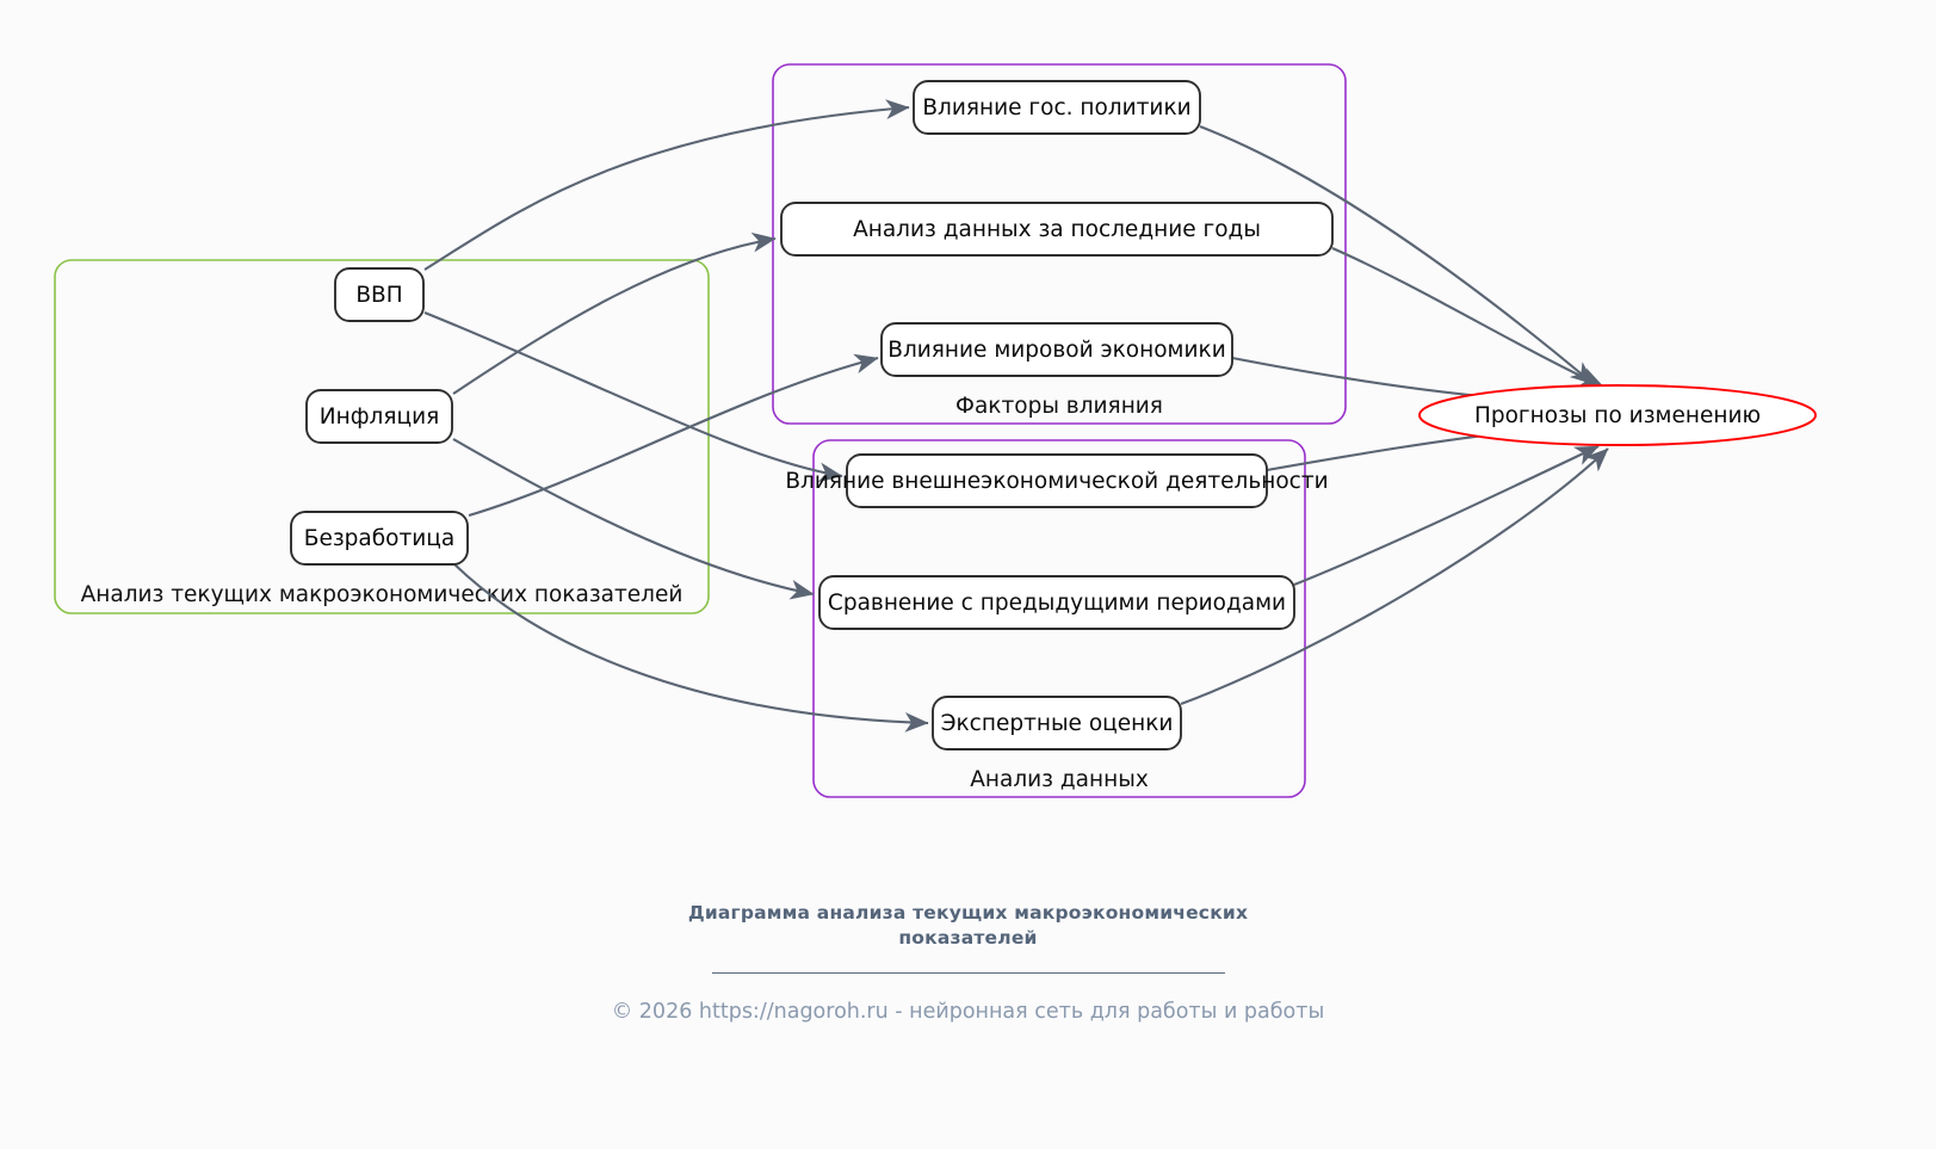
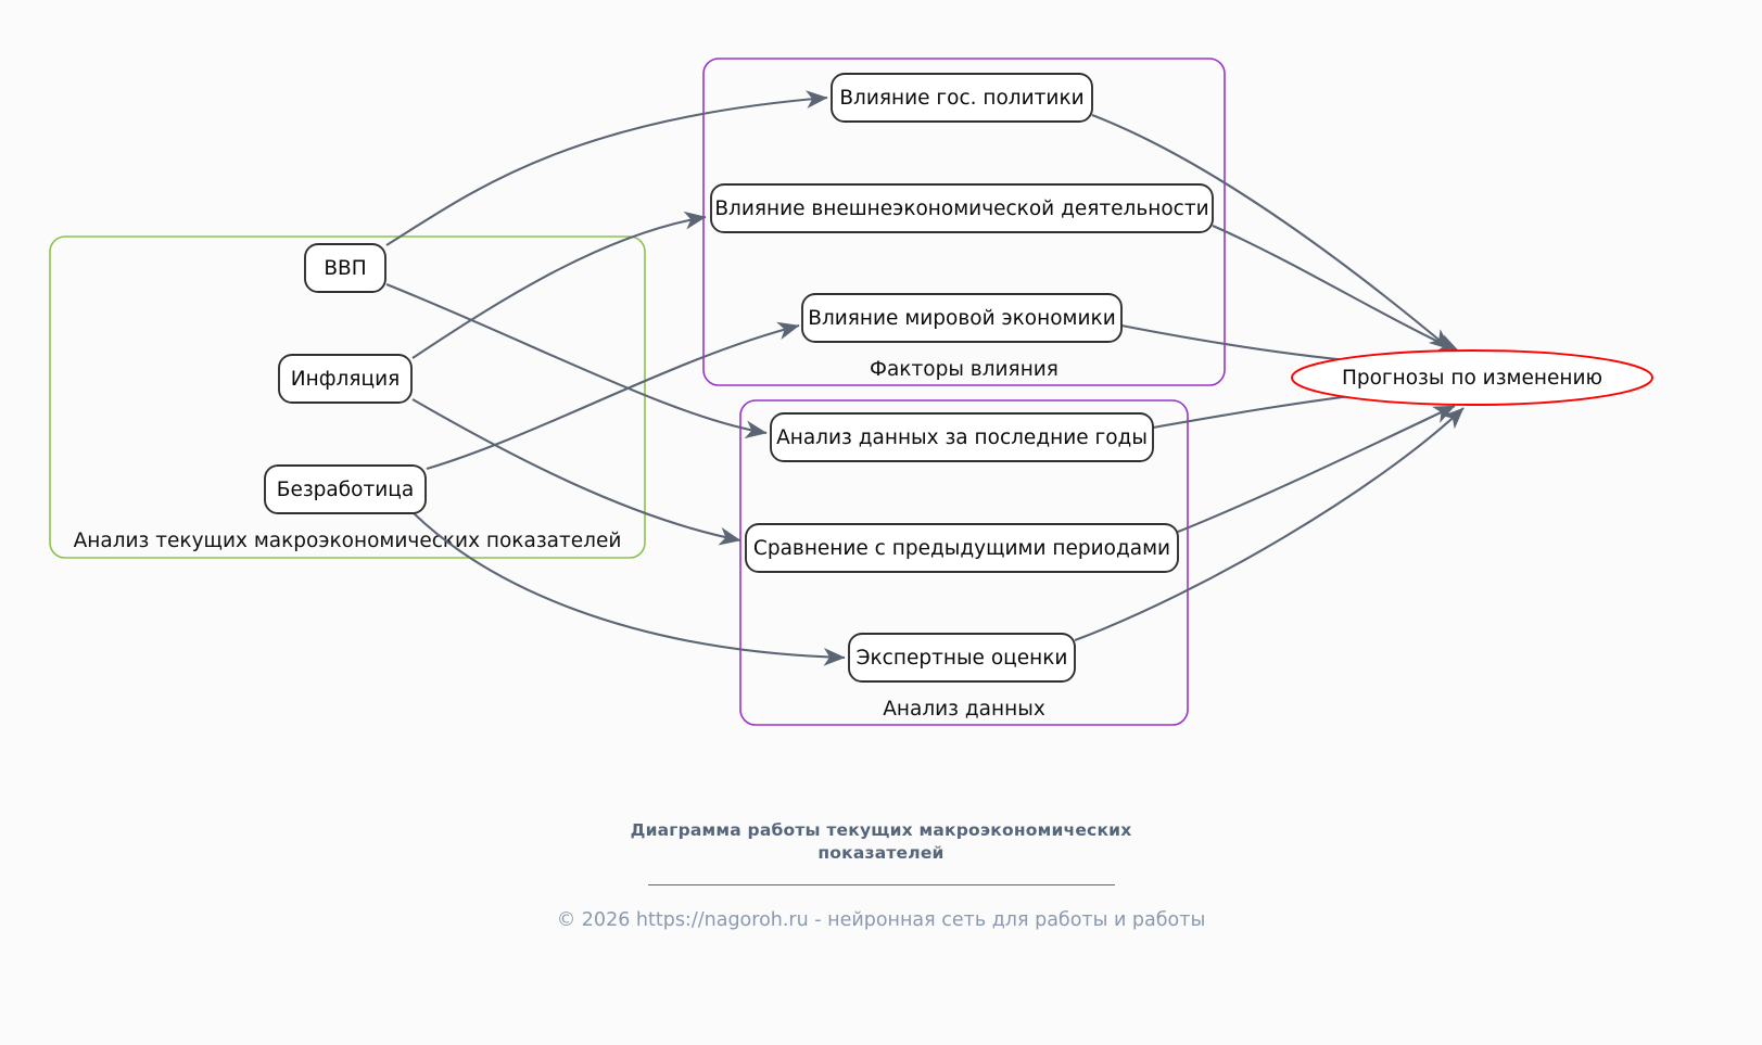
  Анализ текущих макроэкономических показателей
  Факторы влияния
  Анализ данных
  ВВП
  Инфляция
  Безработица
  Влияние гос. политики
- Анализ данных за последние годы
+ Влияние внешнеэкономической деятельности
  Влияние мировой экономики
- Влияние внешнеэкономической деятельности
+ Анализ данных за последние годы
  Сравнение с предыдущими периодами
  Экспертные оценки
  Прогнозы по изменению
- Диаграмма анализа текущих макроэкономических показателей
+ Диаграмма работы текущих макроэкономических показателей
  © 2026 https://nagoroh.ru - нейронная сеть для работы и работы
